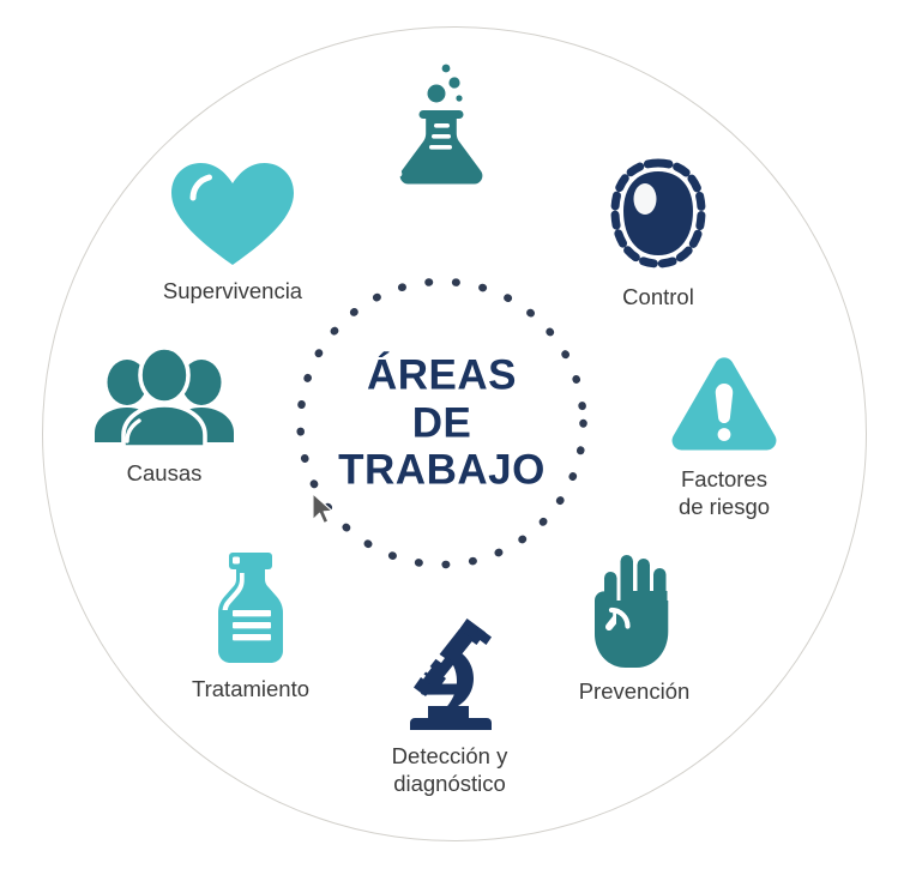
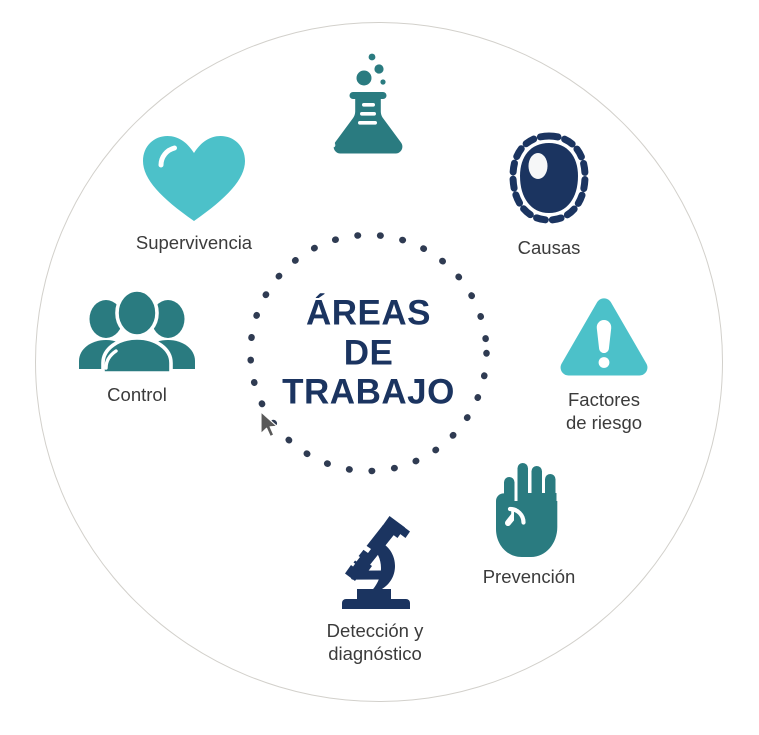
  ÁREAS
  DE
  TRABAJO
- Control
+ Causas
  Factores
  de riesgo
  Prevención
  Detección y
  diagnóstico
- Tratamiento
- Causas
+ Control
  Supervivencia
